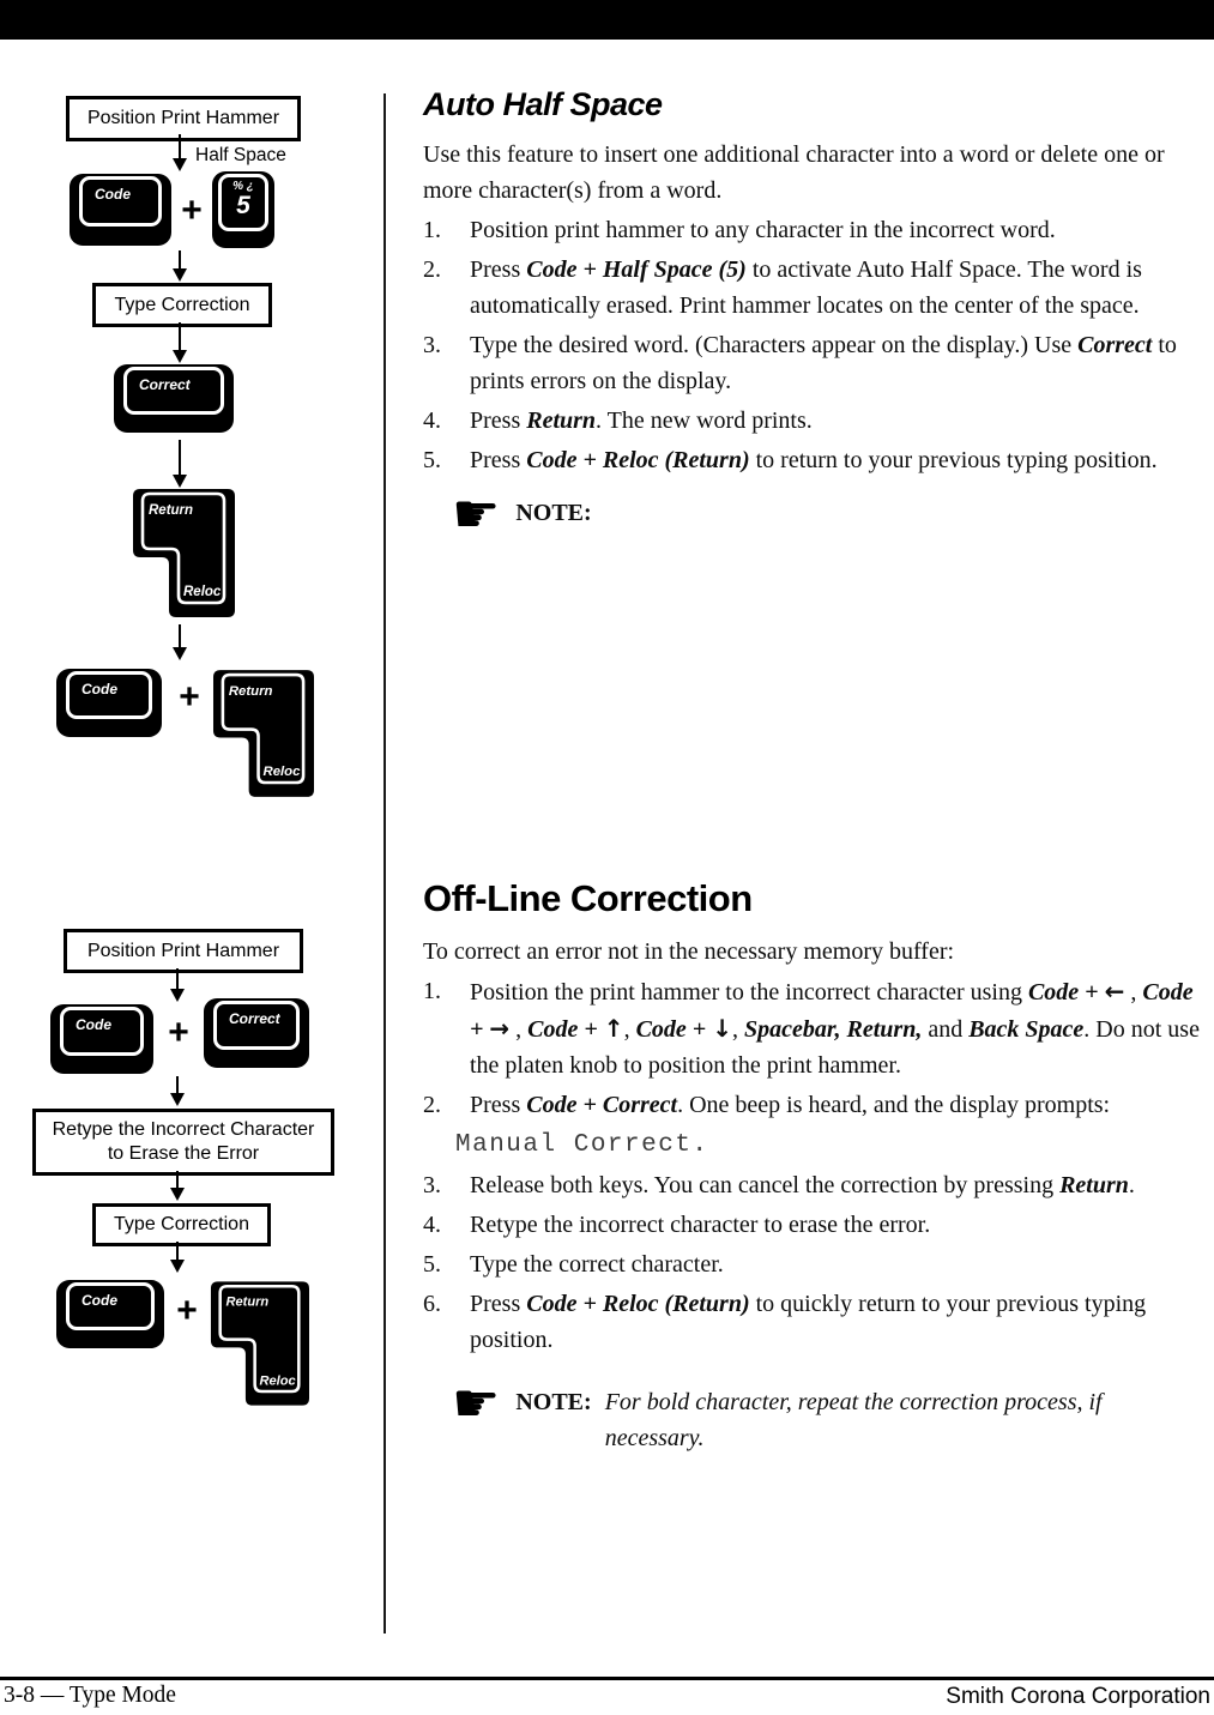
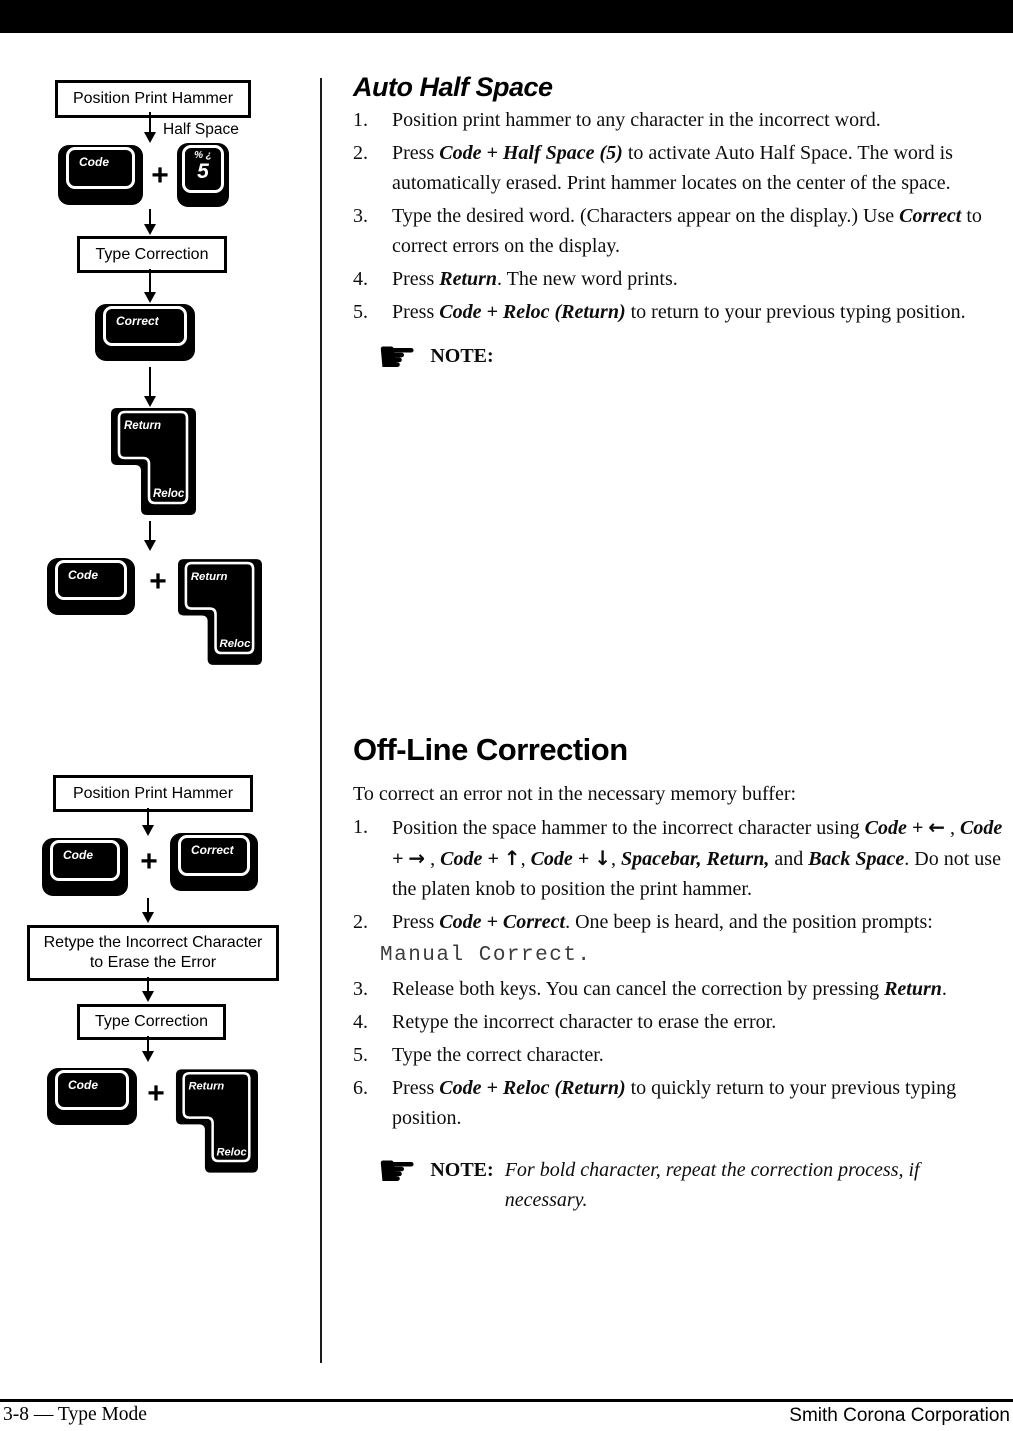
  Position Print Hammer
  Half Space
  Code
  +
  % ¿
  5
  Type Correction
  Correct
  Return
  Reloc
  Code
  +
  Return
  Reloc
  Position Print Hammer
  Code
  +
  Correct
  Retype the Incorrect Character
  to Erase the Error
  Type Correction
  Code
  +
  Return
  Reloc
  Auto Half Space
- Use this feature to insert one additional character into a word or delete one or more character(s) from a word.
  1.
  Position print hammer to any character in the incorrect word.
  2.
  Press Code + Half Space (5) to activate Auto Half Space. The word is automatically erased. Print hammer locates on the center of the space.
  3.
- Type the desired word. (Characters appear on the display.) Use Correct to prints errors on the display.
+ Type the desired word. (Characters appear on the display.) Use Correct to correct errors on the display.
  4.
  Press Return. The new word prints.
  5.
  Press Code + Reloc (Return) to return to your previous typing position.
  ☛
  NOTE:
  Off-Line Correction
  To correct an error not in the necessary memory buffer:
  1.
- Position the print hammer to the incorrect character using Code + ← , Code + → , Code + ↑, Code + ↓, Spacebar, Return, and Back Space. Do not use the platen knob to position the print hammer.
+ Position the space hammer to the incorrect character using Code + ← , Code + → , Code + ↑, Code + ↓, Spacebar, Return, and Back Space. Do not use the platen knob to position the print hammer.
  2.
- Press Code + Correct. One beep is heard, and the display prompts:
+ Press Code + Correct. One beep is heard, and the position prompts:
  Manual Correct.
  3.
  Release both keys. You can cancel the correction by pressing Return.
  4.
  Retype the incorrect character to erase the error.
  5.
  Type the correct character.
  6.
  Press Code + Reloc (Return) to quickly return to your previous typing position.
  ☛
  NOTE:
  For bold character, repeat the correction process, if necessary.
  3-8 — Type Mode
  Smith Corona Corporation
